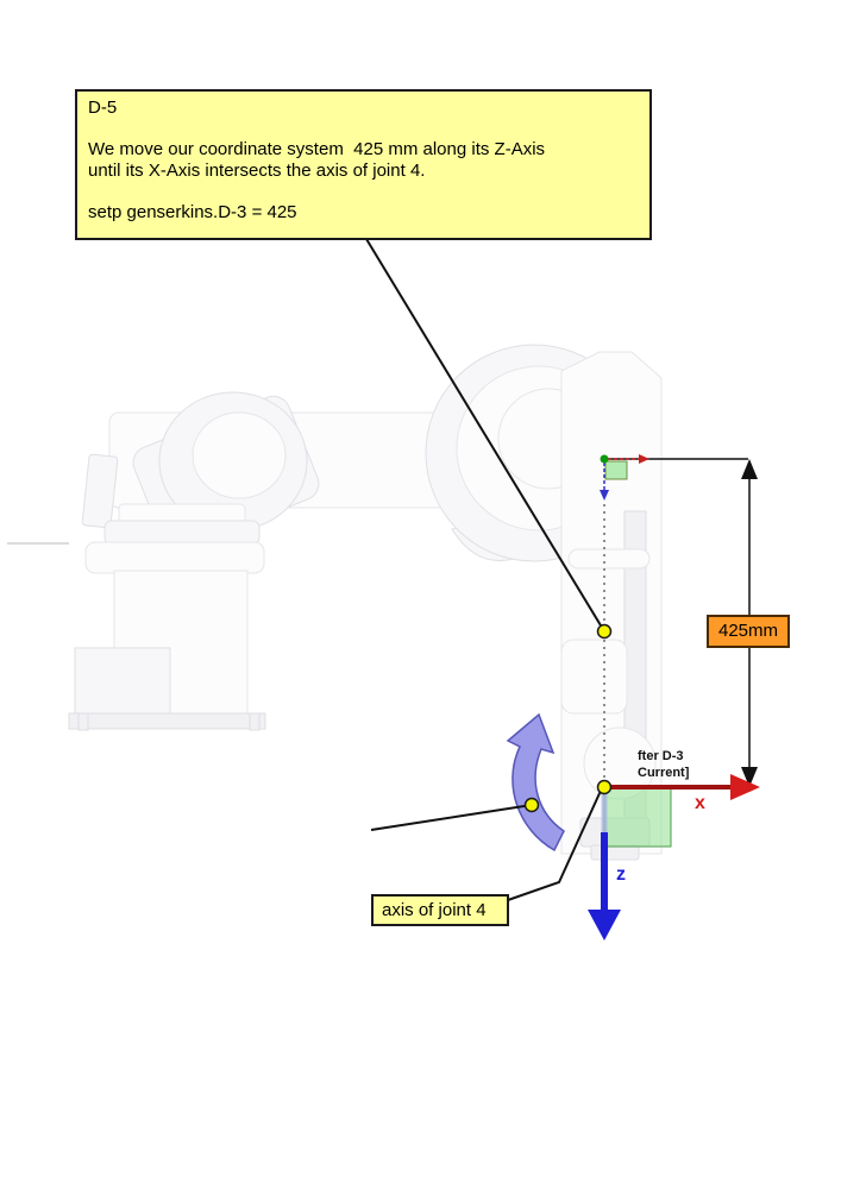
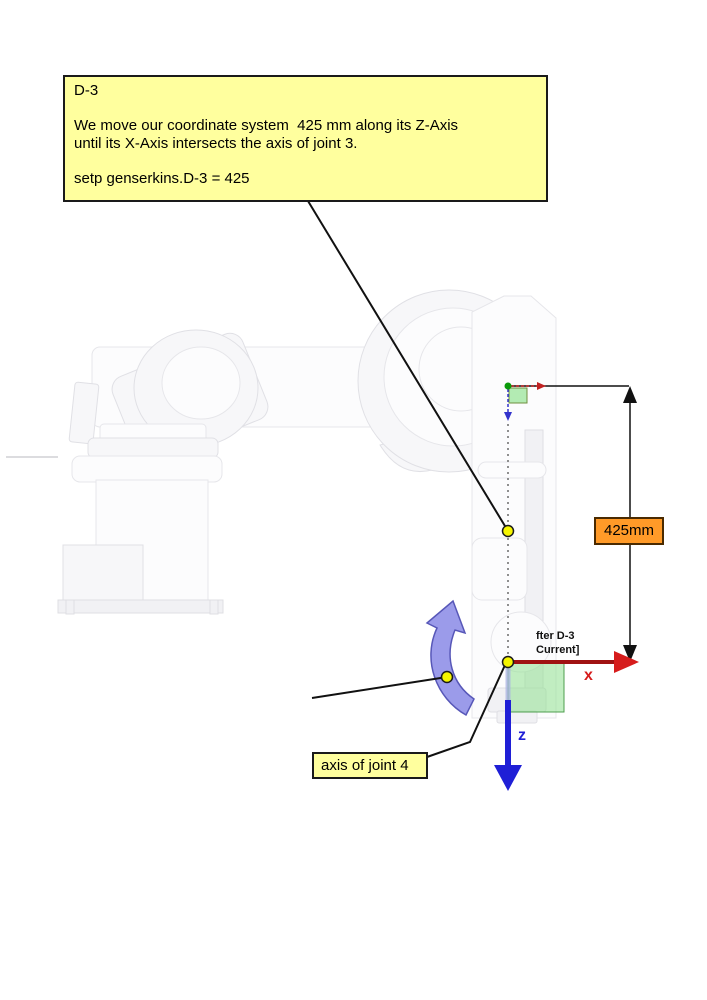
- D-5
+ D-3
  We move our coordinate system 425 mm along its Z-Axis
- until its X-Axis intersects the axis of joint 4.
+ until its X-Axis intersects the axis of joint 3.
  setp genserkins.D-3 = 425
  425mm
  axis of joint 4
  fter D-3
  Current]
  x
  z
